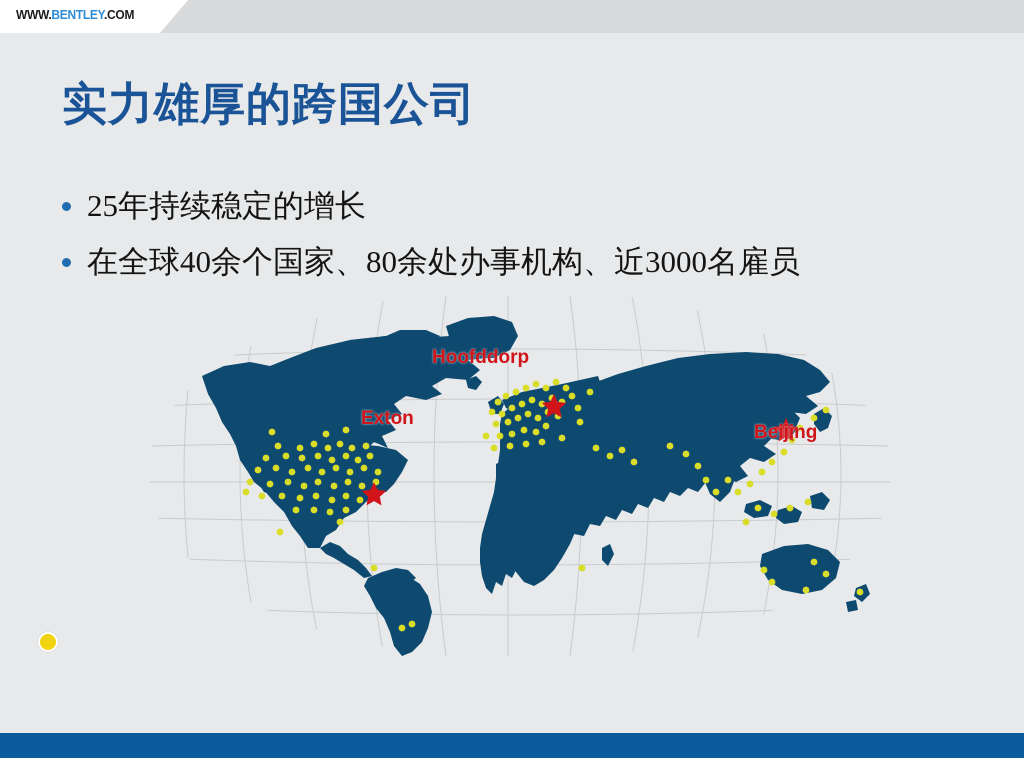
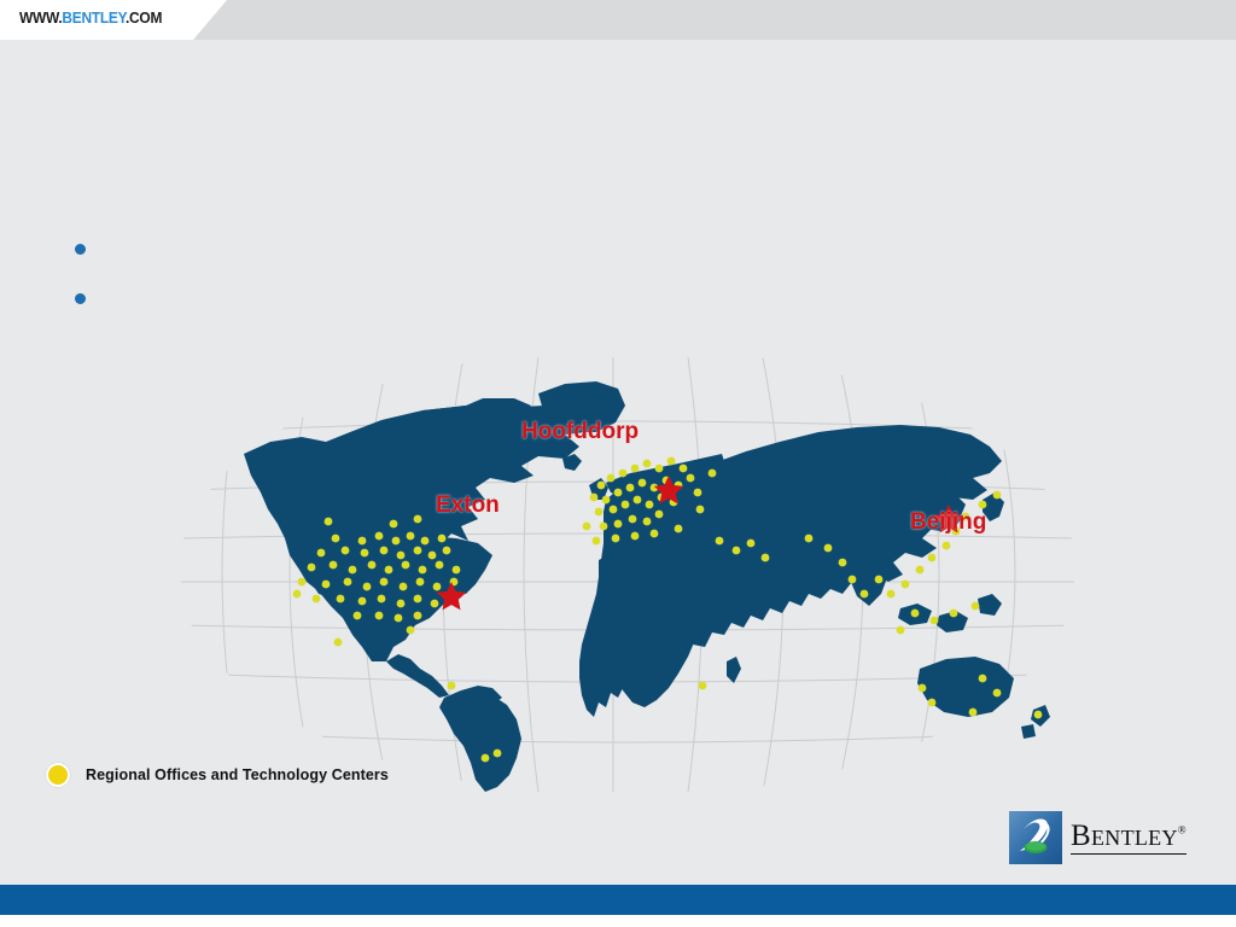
  WWW.BENTLEY.COM
- 实力雄厚的跨国公司
- 25年持续稳定的增长
- 在全球40余个国家、80余处办事机构、近3000名雇员
  Hoofddorp
  Exton
  Beijing
+ Regional Offices and Technology Centers
+ BENTLEY®
